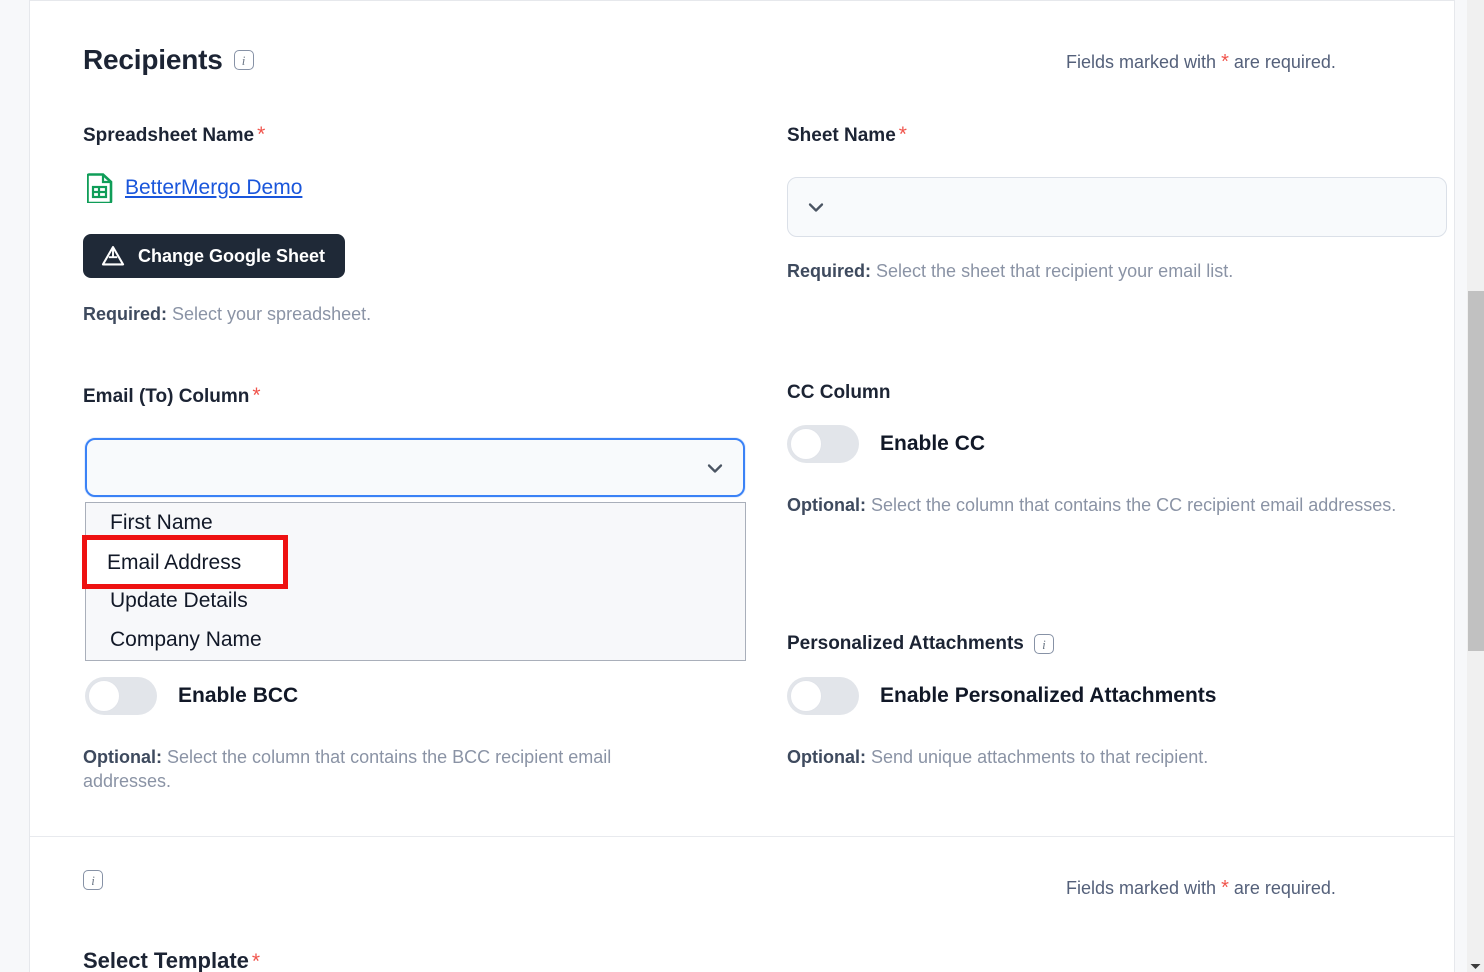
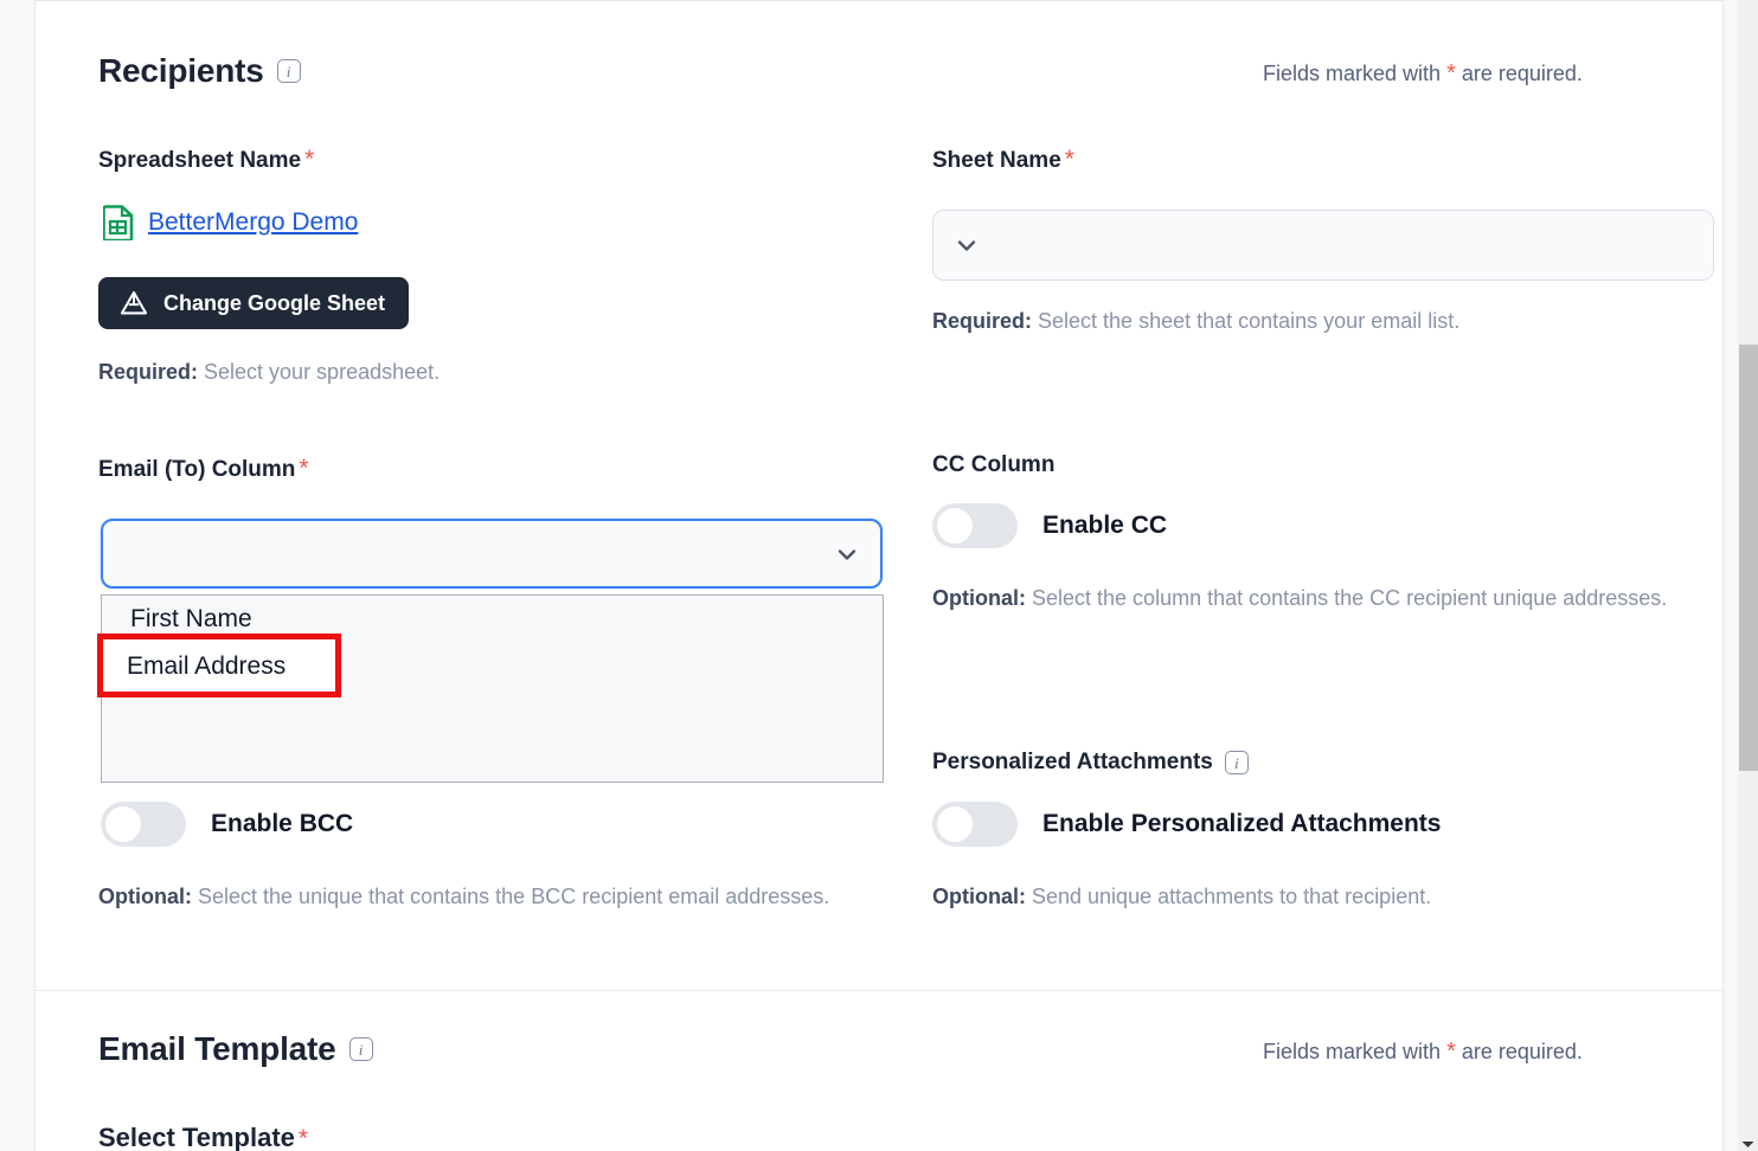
  Recipients
  i
  Fields marked with * are required.
  Spreadsheet Name *
  BetterMergo Demo
  Change Google Sheet
  Required: Select your spreadsheet.
  Sheet Name *
- Required: Select the sheet that recipient your email list.
+ Required: Select the sheet that contains your email list.
  Email (To) Column *
  First Name
- Update Details
- Company Name
  Email Address
  Enable BCC
- Optional: Select the column that contains the BCC recipient email addresses.
+ Optional: Select the unique that contains the BCC recipient email addresses.
  CC Column
  Enable CC
- Optional: Select the column that contains the CC recipient email addresses.
+ Optional: Select the column that contains the CC recipient unique addresses.
  Personalized Attachments
  i
  Enable Personalized Attachments
  Optional: Send unique attachments to that recipient.
+ Email Template
  i
  Fields marked with * are required.
  Select Template *
